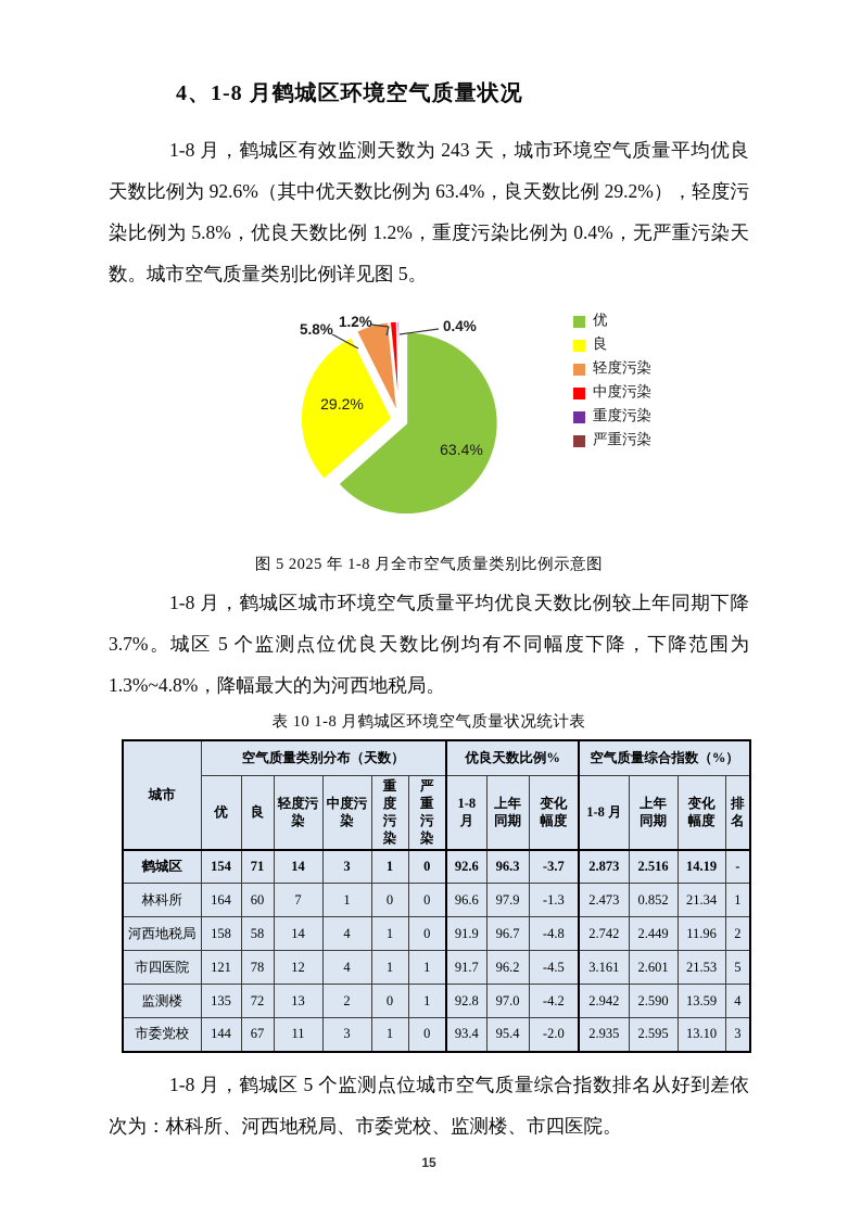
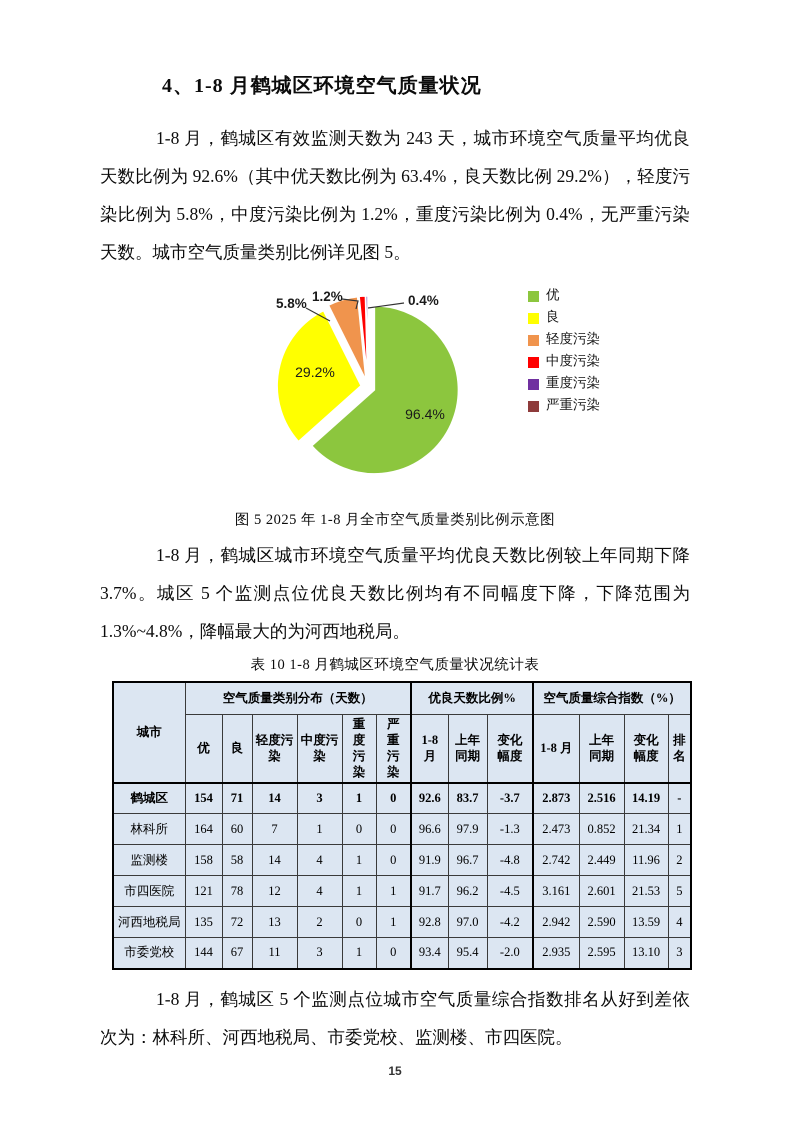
  4、1-8 月鹤城区环境空气质量状况
- 1-8 月，鹤城区有效监测天数为 243 天，城市环境空气质量平均优良天数比例为 92.6%（其中优天数比例为 63.4%，良天数比例 29.2%），轻度污染比例为 5.8%，优良天数比例 1.2%，重度污染比例为 0.4%，无严重污染天数。城市空气质量类别比例详见图 5。
+ 1-8 月，鹤城区有效监测天数为 243 天，城市环境空气质量平均优良天数比例为 92.6%（其中优天数比例为 63.4%，良天数比例 29.2%），轻度污染比例为 5.8%，中度污染比例为 1.2%，重度污染比例为 0.4%，无严重污染天数。城市空气质量类别比例详见图 5。
- 63.4%
+ 96.4%
  29.2%
  5.8%
  1.2%
  0.4%
  优
  良
  轻度污染
  中度污染
  重度污染
  严重污染
  图 5 2025 年 1-8 月全市空气质量类别比例示意图
  1-8 月，鹤城区城市环境空气质量平均优良天数比例较上年同期下降 3.7%。城区 5 个监测点位优良天数比例均有不同幅度下降，下降范围为 1.3%~4.8%，降幅最大的为河西地税局。
  表 10 1-8 月鹤城区环境空气质量状况统计表
  城市	空气质量类别分布（天数）	优良天数比例%	空气质量综合指数（%）
  优	良	轻度污染	中度污染	重度污染	严重污染	1-8月	上年同期	变化幅度	1-8 月	上年同期	变化幅度	排名
- 鹤城区	154	71	14	3	1	0	92.6	96.3	-3.7	2.873	2.516	14.19	-
+ 鹤城区	154	71	14	3	1	0	92.6	83.7	-3.7	2.873	2.516	14.19	-
  林科所	164	60	7	1	0	0	96.6	97.9	-1.3	2.473	0.852	21.34	1
- 河西地税局	158	58	14	4	1	0	91.9	96.7	-4.8	2.742	2.449	11.96	2
+ 监测楼	158	58	14	4	1	0	91.9	96.7	-4.8	2.742	2.449	11.96	2
  市四医院	121	78	12	4	1	1	91.7	96.2	-4.5	3.161	2.601	21.53	5
- 监测楼	135	72	13	2	0	1	92.8	97.0	-4.2	2.942	2.590	13.59	4
+ 河西地税局	135	72	13	2	0	1	92.8	97.0	-4.2	2.942	2.590	13.59	4
  市委党校	144	67	11	3	1	0	93.4	95.4	-2.0	2.935	2.595	13.10	3
  1-8 月，鹤城区 5 个监测点位城市空气质量综合指数排名从好到差依次为：林科所、河西地税局、市委党校、监测楼、市四医院。
  15
